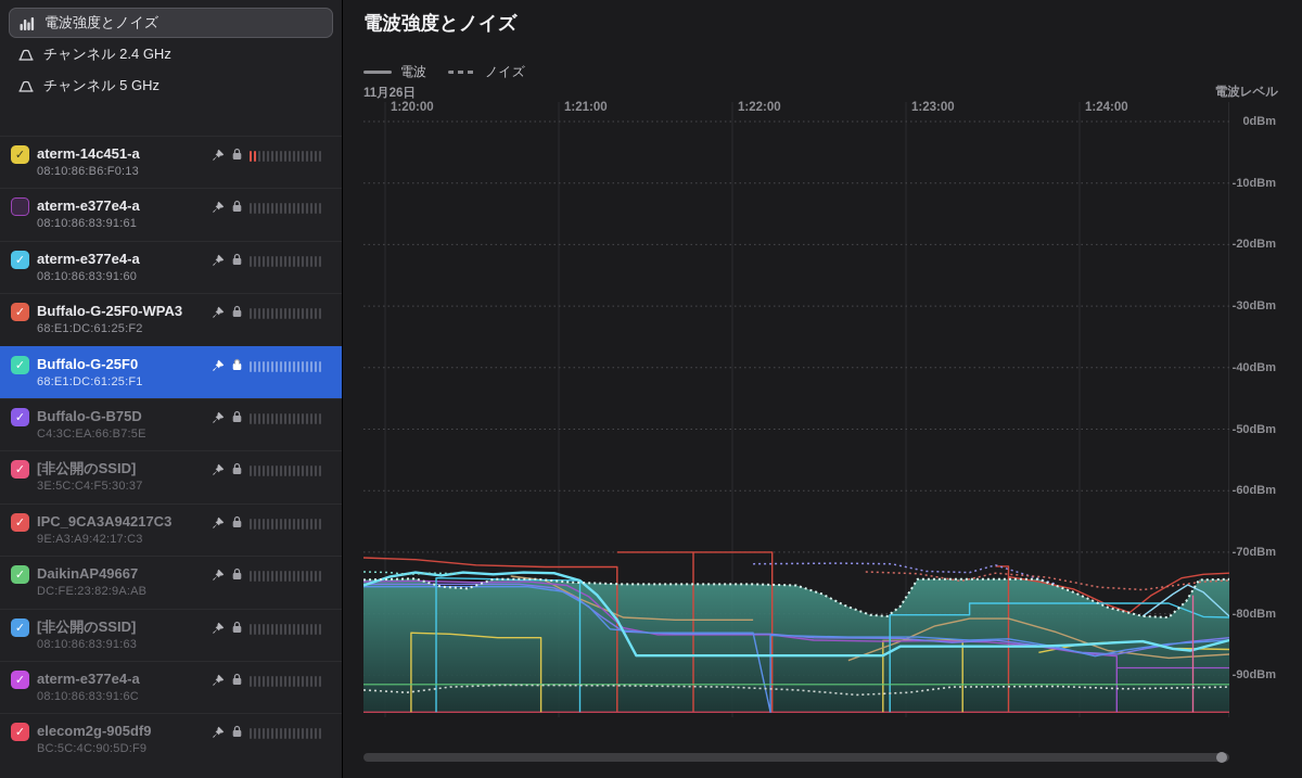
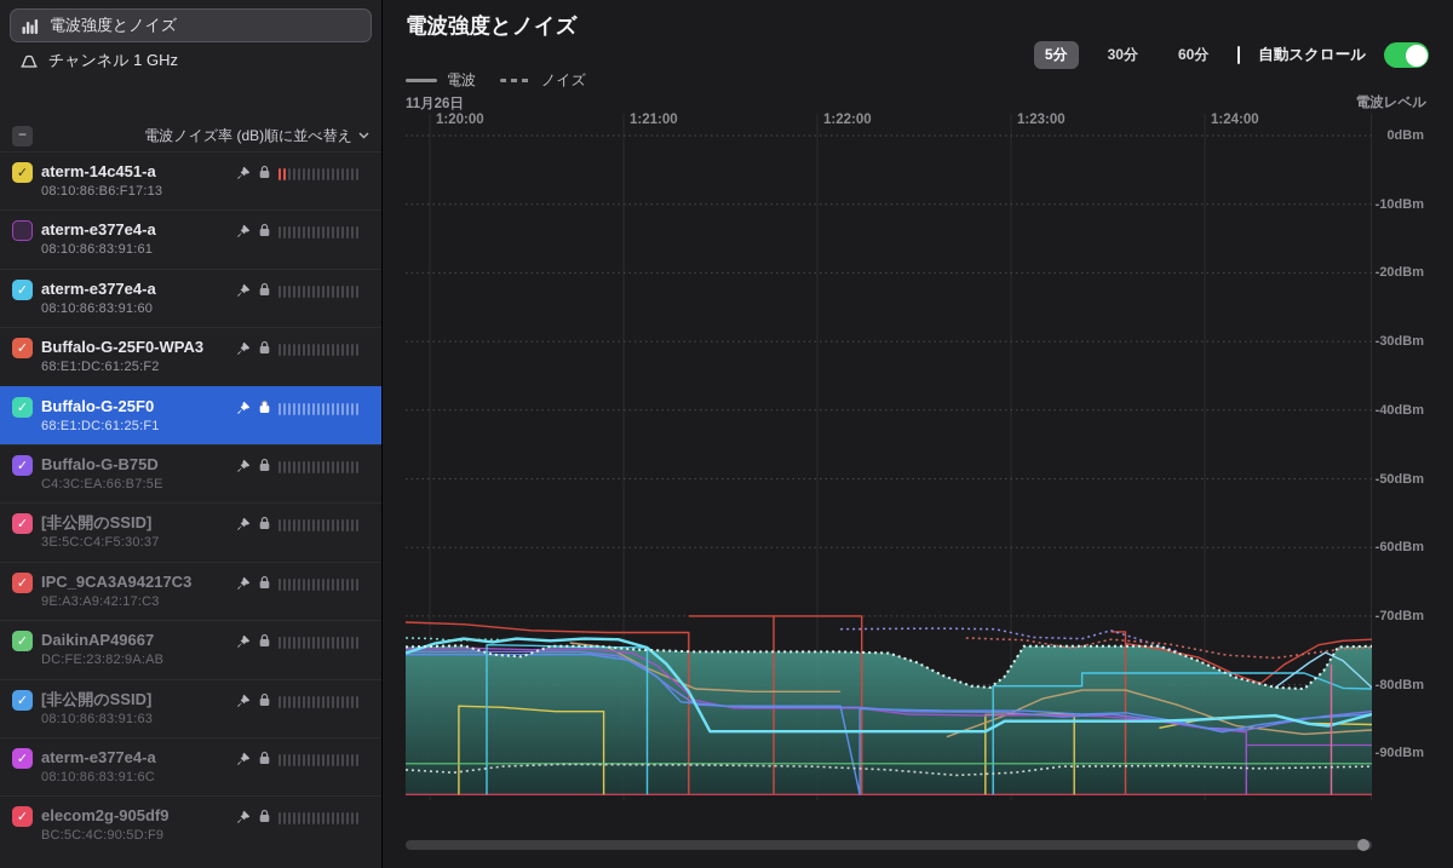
  電波強度とノイズ
- チャンネル 2.4 GHz
- チャンネル 5 GHz
+ チャンネル 1 GHz
+ −
+ 電波ノイズ率 (dB)順に並べ替え
  ✓
  aterm-14c451-a
- 08:10:86:B6:F0:13
+ 08:10:86:B6:F17:13
  aterm-e377e4-a
  08:10:86:83:91:61
  ✓
  aterm-e377e4-a
  08:10:86:83:91:60
  ✓
  Buffalo-G-25F0-WPA3
  68:E1:DC:61:25:F2
  ✓
  Buffalo-G-25F0
  68:E1:DC:61:25:F1
  ✓
  Buffalo-G-B75D
  C4:3C:EA:66:B7:5E
  ✓
  [非公開のSSID]
  3E:5C:C4:F5:30:37
  ✓
  IPC_9CA3A94217C3
  9E:A3:A9:42:17:C3
  ✓
  DaikinAP49667
  DC:FE:23:82:9A:AB
  ✓
  [非公開のSSID]
  08:10:86:83:91:63
  ✓
  aterm-e377e4-a
  08:10:86:83:91:6C
  ✓
  elecom2g-905df9
  BC:5C:4C:90:5D:F9
  電波強度とノイズ
+ 5分
+ 30分
+ 60分
+ 自動スクロール
  電波
  ノイズ
  11月26日
  電波レベル
  1:20:00
  1:21:00
  1:22:00
  1:23:00
  1:24:00
  0dBm
  -10dBm
  -20dBm
  -30dBm
  -40dBm
  -50dBm
  -60dBm
  -70dBm
  -80dBm
  -90dBm
